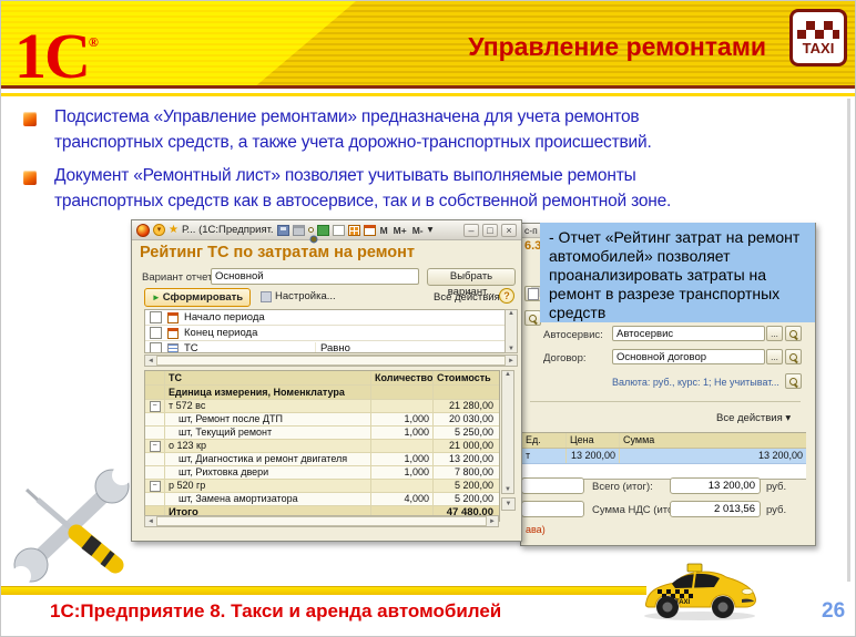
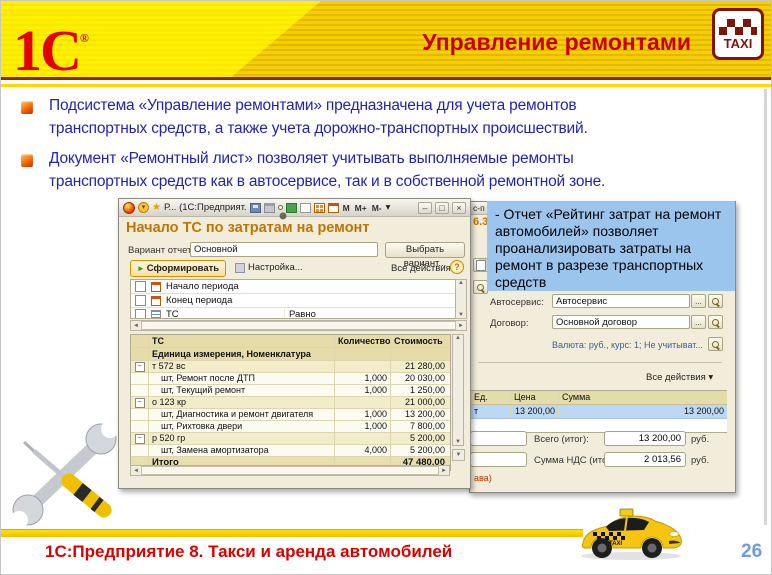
  1С®
  Управление ремонтами
  TAXI
  Подсистема «Управление ремонтами» предназначена для учета ремонтов транспортных средств, а также учета дорожно-транспортных происшествий.
  Документ «Ремонтный лист» позволяет учитывать выполняемые ремонты транспортных средств как в автосервисе, так и в собственной ремонтной зоне.
  с-п
  6.3
  Автосервис:
  Автосервис
  ...
  Договор:
  Основной договор
  ...
  Валюта: руб., курс: 1; Не учитыват...
  Все действия ▾
  Ед.
  Цена
  Сумма
  т
  13 200,00
  13 200,00
  Всего (итог):
  13 200,00
  руб.
  Сумма НДС (ит
  2 013,56
  руб.
  ава)
  ★
  Р... (1С:Предприят.
  M
  M+
  M-
  ▾
  –
  □
  ×
- Рейтинг ТС по затратам на ремонт
+ Начало ТС по затратам на ремонт
  Вариант отче
  Основной
  Выбрать вариант...
  ► Сформировать
  Настройка...
  Все действия
  ?
  Начало периода
  Конец периода
  ТС
  Равно
  ТС
  Количество
  Стоимость
  Единица измерения, Номенклатура
  т 572 вс
  21 280,00
  шт, Ремонт после ДТП
  1,000
  20 030,00
  шт, Текущий ремонт
  1,000
- 5 250,00
+ 1 250,00
  о 123 кр
  21 000,00
  шт, Диагностика и ремонт двигателя
  1,000
  13 200,00
  шт, Рихтовка двери
  1,000
  7 800,00
  р 520 гр
  5 200,00
  шт, Замена амортизатора
  4,000
  5 200,00
  Итого
  47 480,00
  - Отчет «Рейтинг затрат на ремонт автомобилей» позволяет проанализировать затраты на ремонт в разрезе транспортных средств
  1С:Предприятие 8. Такси и аренда автомобилей
  26
